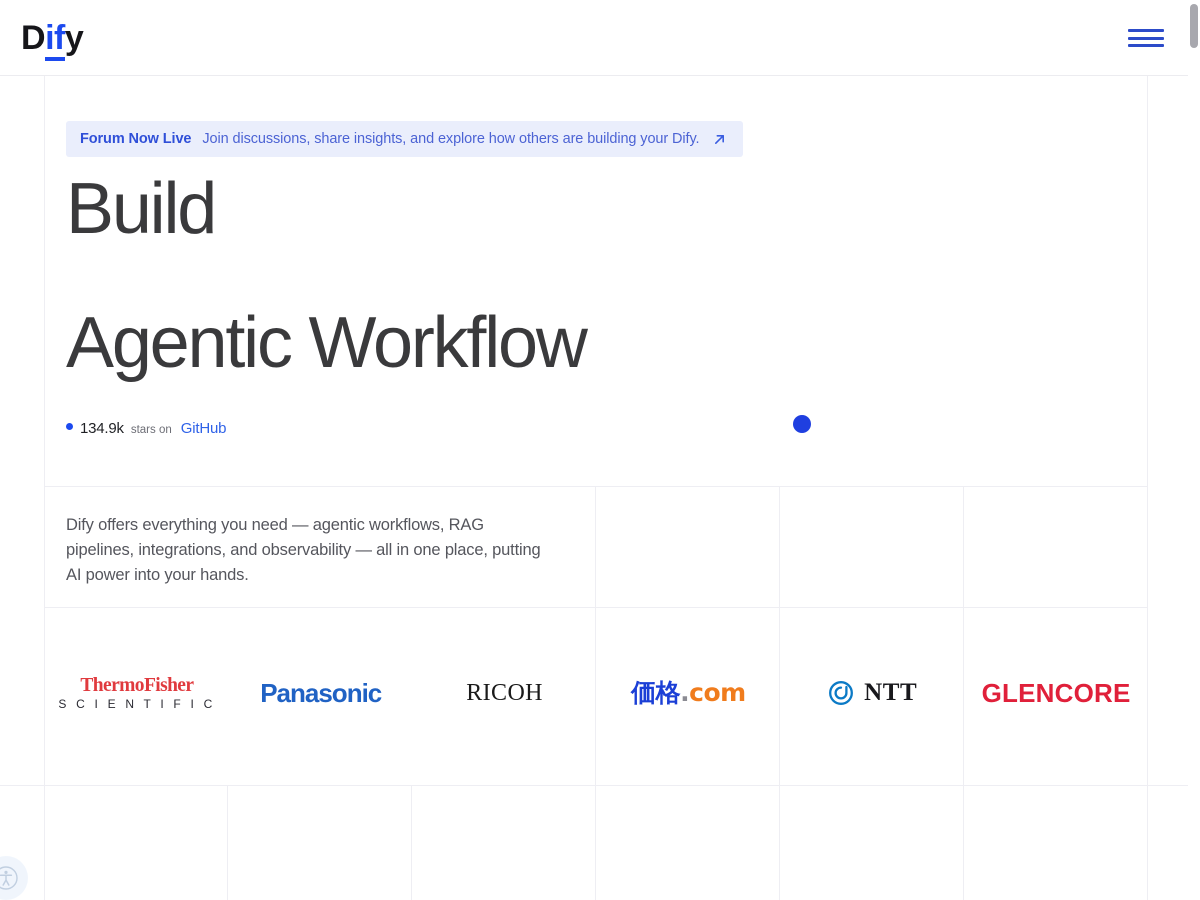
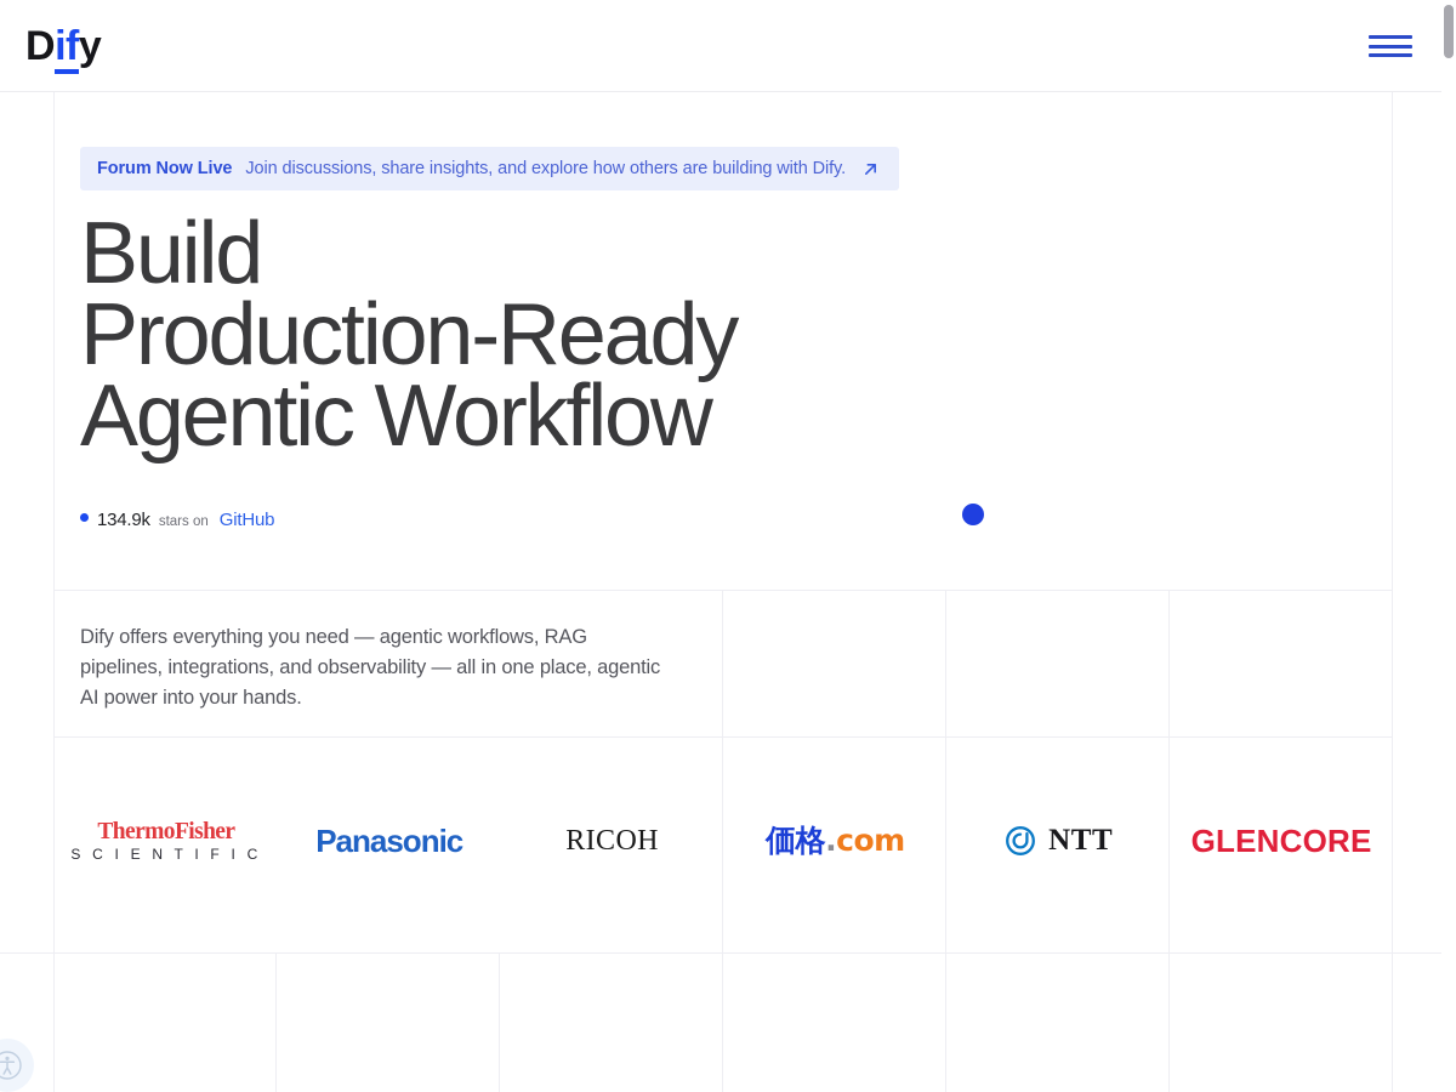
  Dify
  Forum Now Live
- Join discussions, share insights, and explore how others are building your Dify.
+ Join discussions, share insights, and explore how others are building with Dify.
  Build
+ Production-Ready
  Agentic Workflow
  134.9k
  stars on
  GitHub
- Dify offers everything you need — agentic workflows, RAG pipelines, integrations, and observability — all in one place, putting AI power into your hands.
+ Dify offers everything you need — agentic workflows, RAG pipelines, integrations, and observability — all in one place, agentic AI power into your hands.
  ThermoFisher
  S C I E N T I F I C
  Panasonic
  RICOH
  価格.com
  NTT
  GLENCORE
